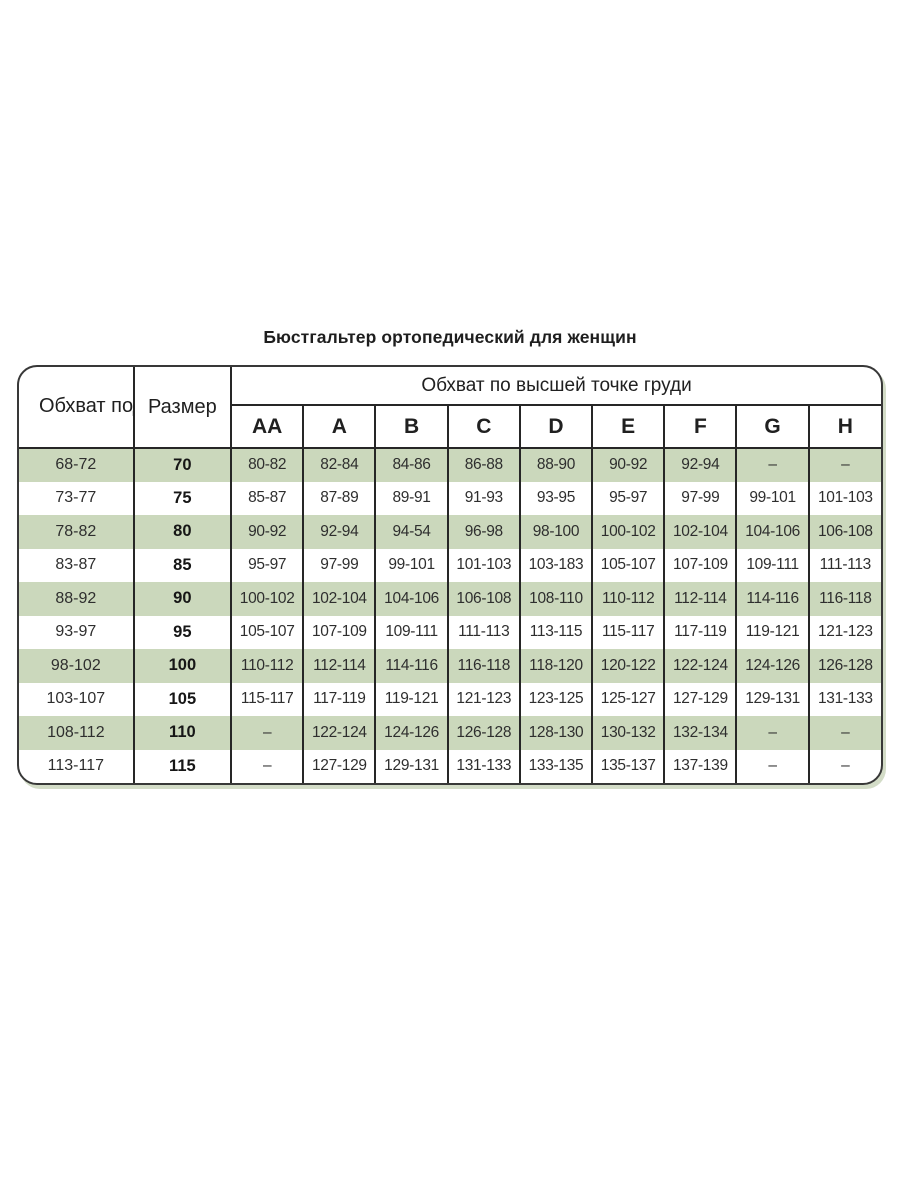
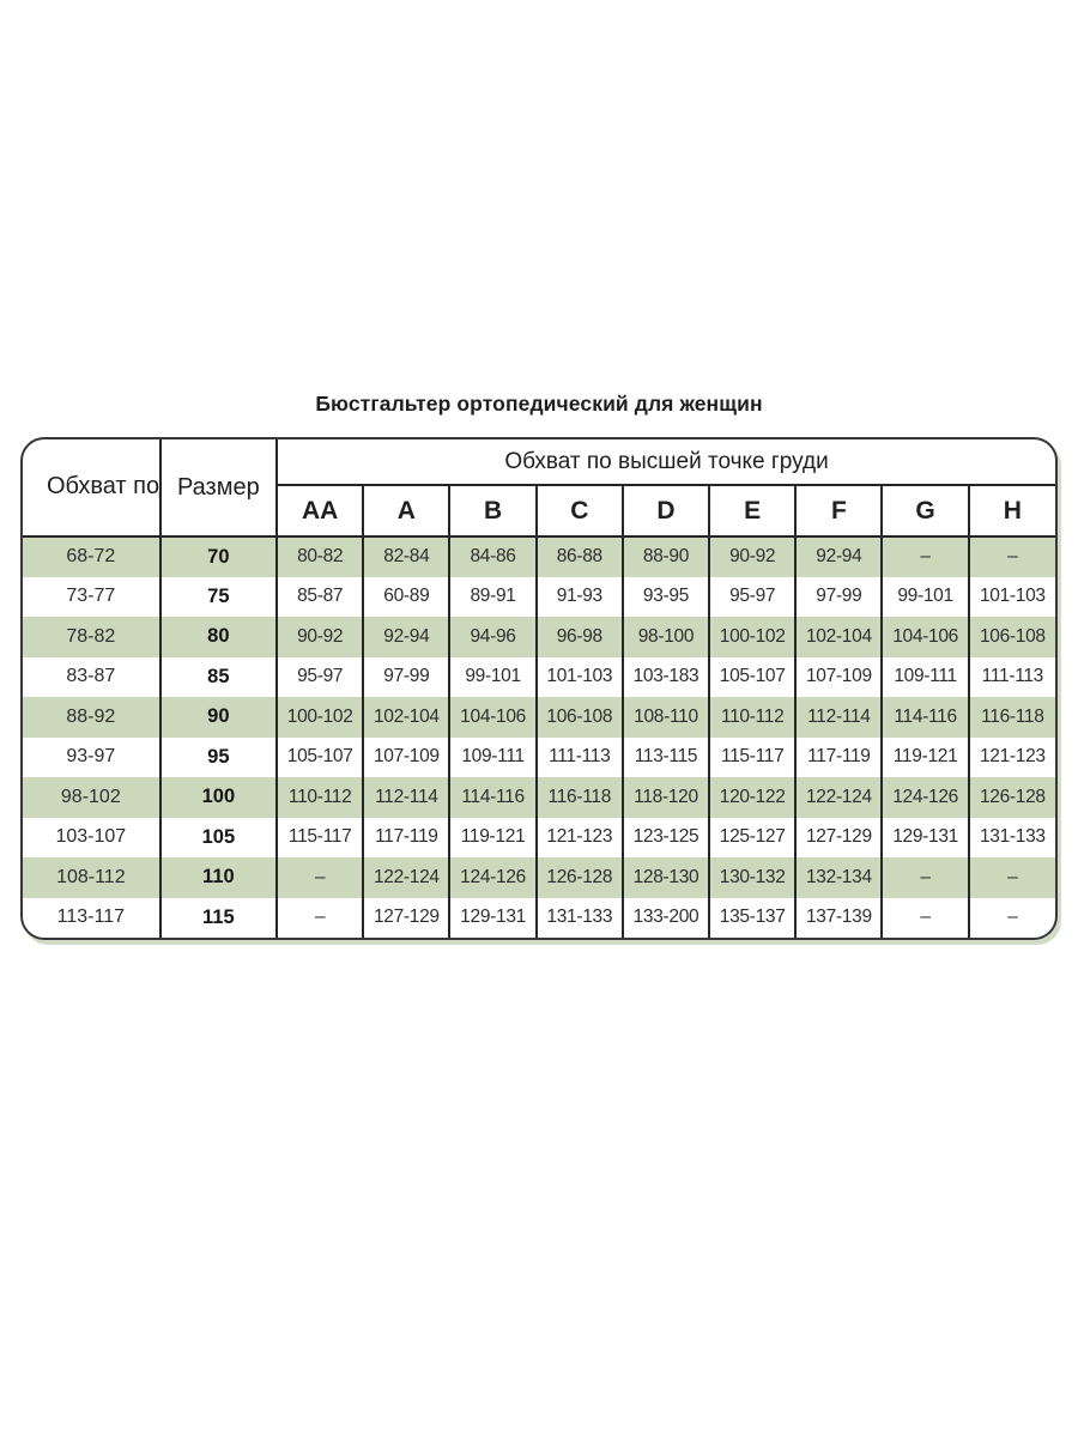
  Бюстгальтер ортопедический для женщин
  Обхват по	Размер	Обхват по высшей точке груди
  AA	A	B	C	D	E	F	G	H
  68-72	70	80-82	82-84	84-86	86-88	88-90	90-92	92-94	–	–
- 73-77	75	85-87	87-89	89-91	91-93	93-95	95-97	97-99	99-101	101-103
+ 73-77	75	85-87	60-89	89-91	91-93	93-95	95-97	97-99	99-101	101-103
- 78-82	80	90-92	92-94	94-54	96-98	98-100	100-102	102-104	104-106	106-108
+ 78-82	80	90-92	92-94	94-96	96-98	98-100	100-102	102-104	104-106	106-108
  83-87	85	95-97	97-99	99-101	101-103	103-183	105-107	107-109	109-111	111-113
  88-92	90	100-102	102-104	104-106	106-108	108-110	110-112	112-114	114-116	116-118
  93-97	95	105-107	107-109	109-111	111-113	113-115	115-117	117-119	119-121	121-123
  98-102	100	110-112	112-114	114-116	116-118	118-120	120-122	122-124	124-126	126-128
  103-107	105	115-117	117-119	119-121	121-123	123-125	125-127	127-129	129-131	131-133
  108-112	110	–	122-124	124-126	126-128	128-130	130-132	132-134	–	–
- 113-117	115	–	127-129	129-131	131-133	133-135	135-137	137-139	–	–
+ 113-117	115	–	127-129	129-131	131-133	133-200	135-137	137-139	–	–
